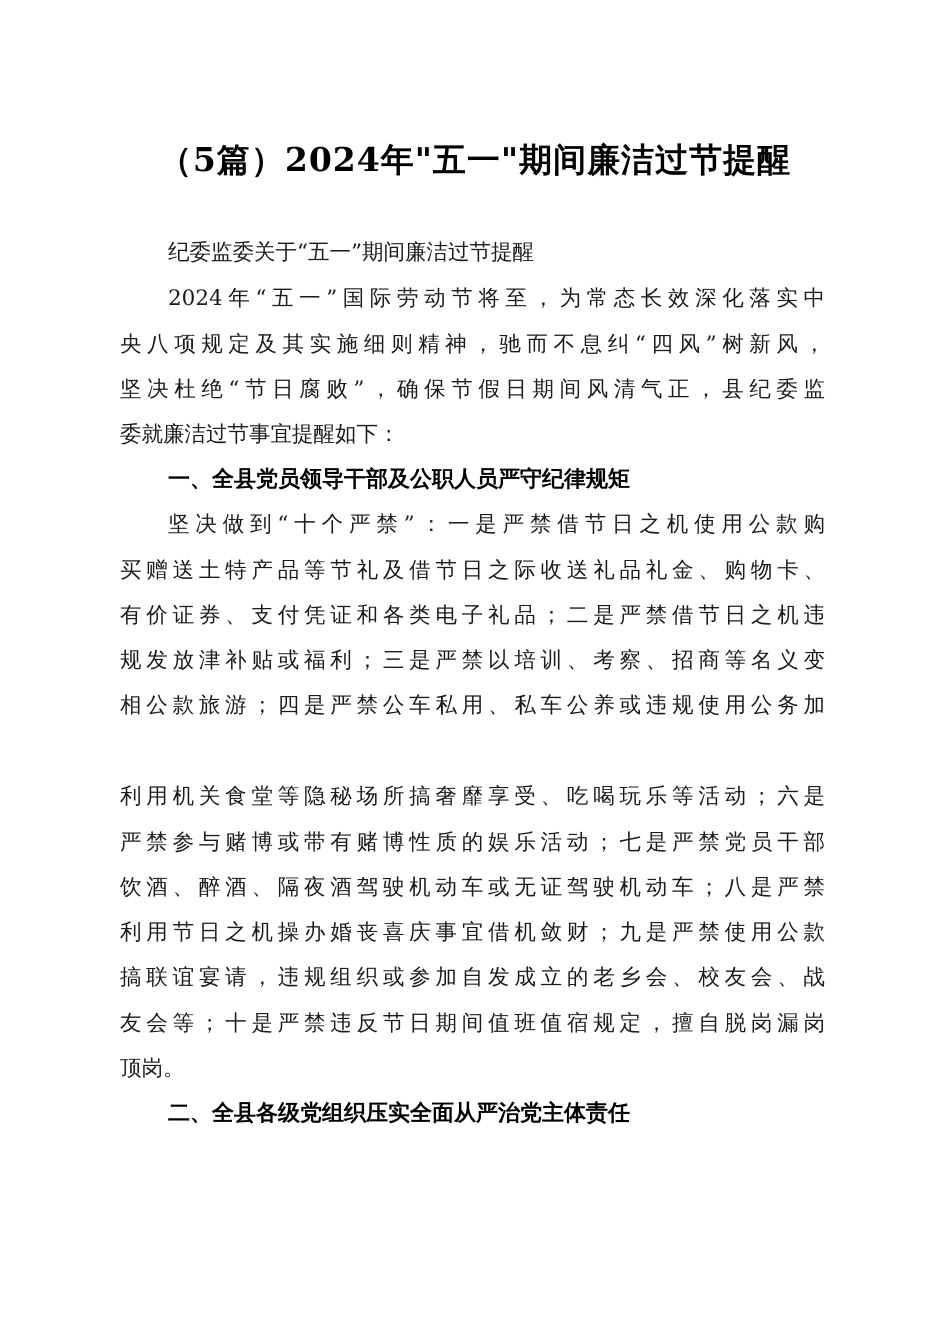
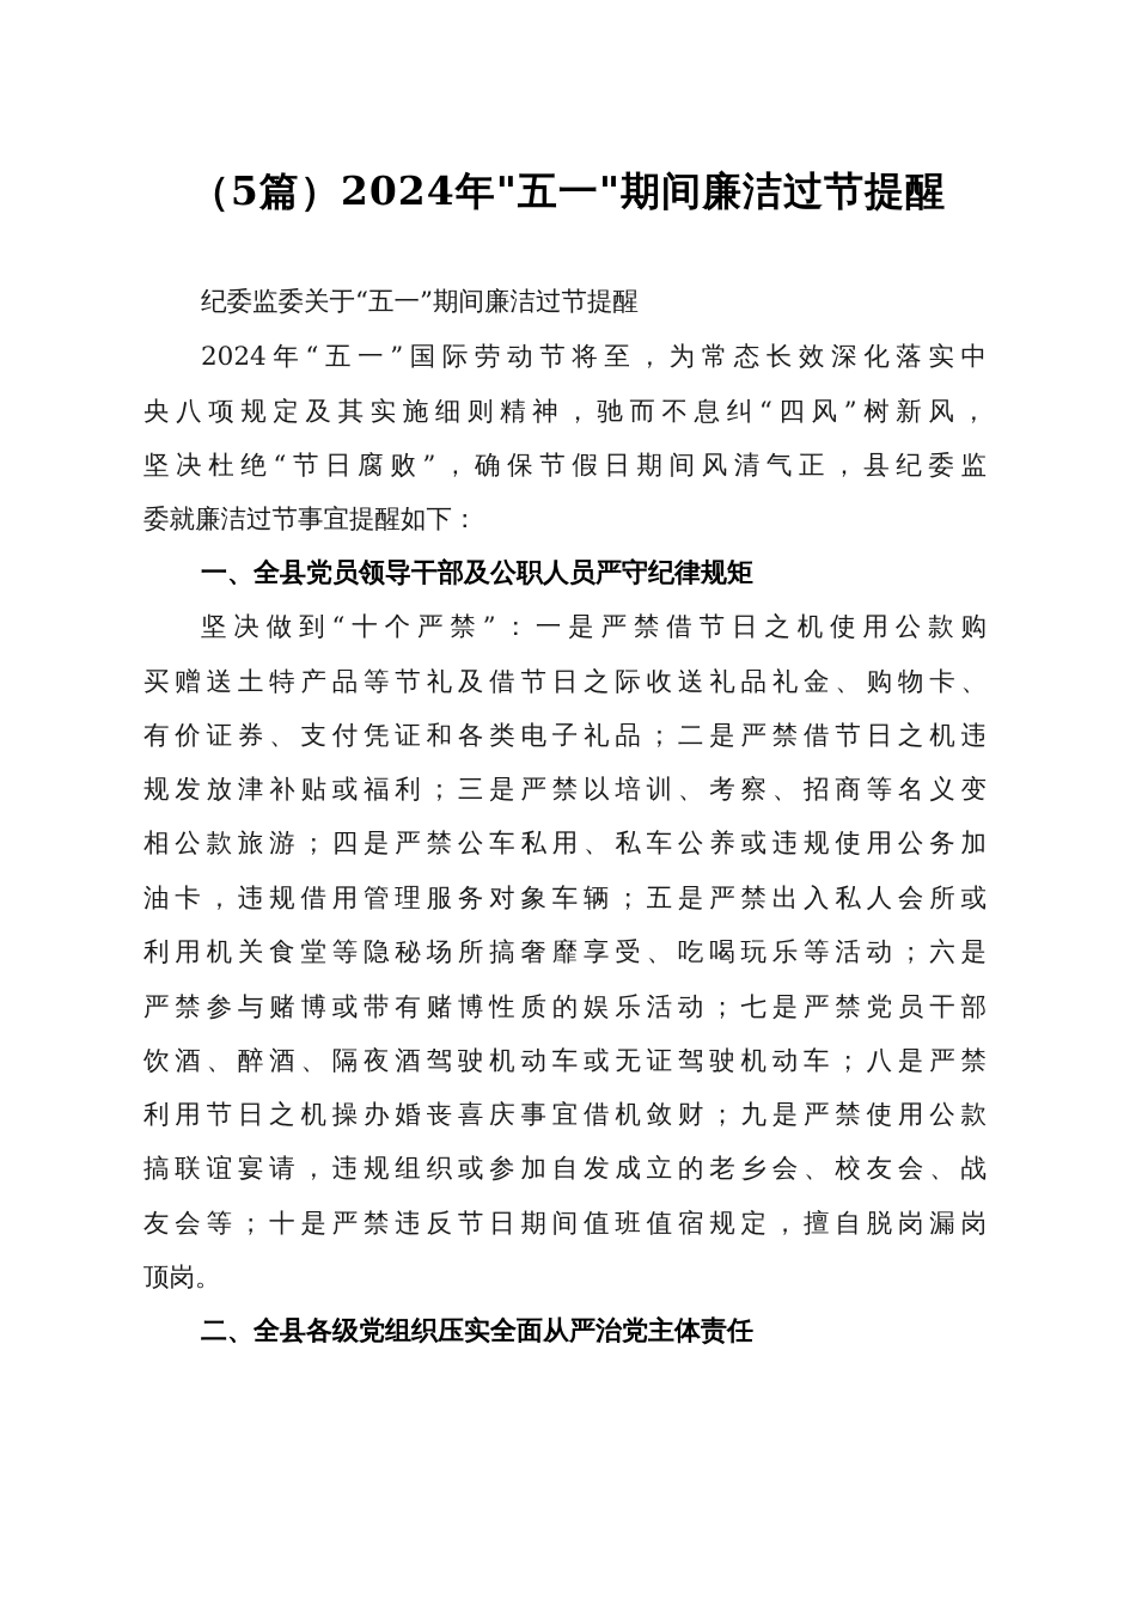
  （5篇）2024年"五一"期间廉洁过节提醒
  纪委监委关于“五一”期间廉洁过节提醒
  2024年“五一”国际劳动节将至，为常态长效深化落实中
  央八项规定及其实施细则精神，驰而不息纠“四风”树新风，
  坚决杜绝“节日腐败”，确保节假日期间风清气正，县纪委监
  委就廉洁过节事宜提醒如下：
  一、全县党员领导干部及公职人员严守纪律规矩
  坚决做到“十个严禁”：一是严禁借节日之机使用公款购
  买赠送土特产品等节礼及借节日之际收送礼品礼金、购物卡、
  有价证券、支付凭证和各类电子礼品；二是严禁借节日之机违
  规发放津补贴或福利；三是严禁以培训、考察、招商等名义变
  相公款旅游；四是严禁公车私用、私车公养或违规使用公务加
+ 油卡，违规借用管理服务对象车辆；五是严禁出入私人会所或
  利用机关食堂等隐秘场所搞奢靡享受、吃喝玩乐等活动；六是
  严禁参与赌博或带有赌博性质的娱乐活动；七是严禁党员干部
  饮酒、醉酒、隔夜酒驾驶机动车或无证驾驶机动车；八是严禁
  利用节日之机操办婚丧喜庆事宜借机敛财；九是严禁使用公款
  搞联谊宴请，违规组织或参加自发成立的老乡会、校友会、战
  友会等；十是严禁违反节日期间值班值宿规定，擅自脱岗漏岗
  顶岗。
  二、全县各级党组织压实全面从严治党主体责任
